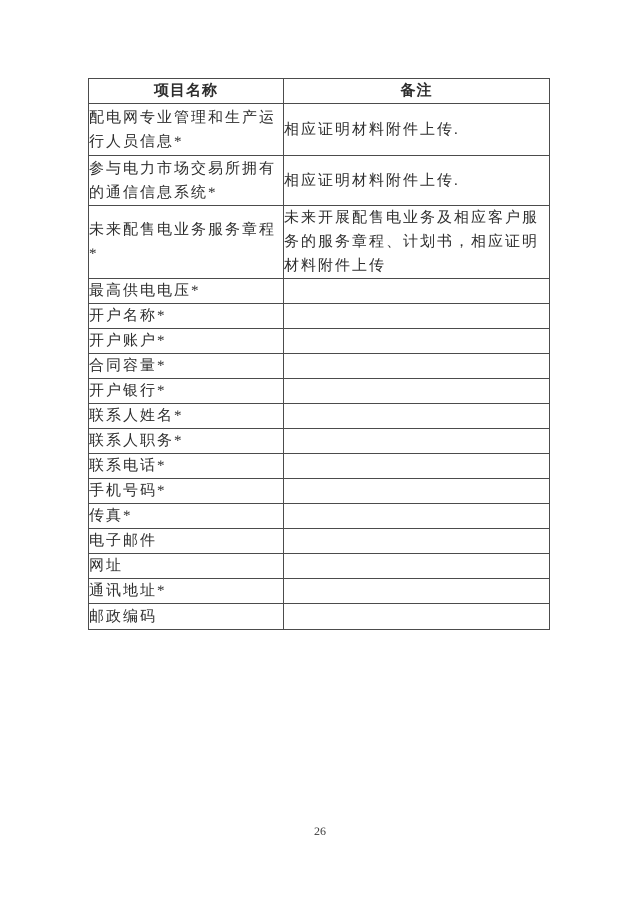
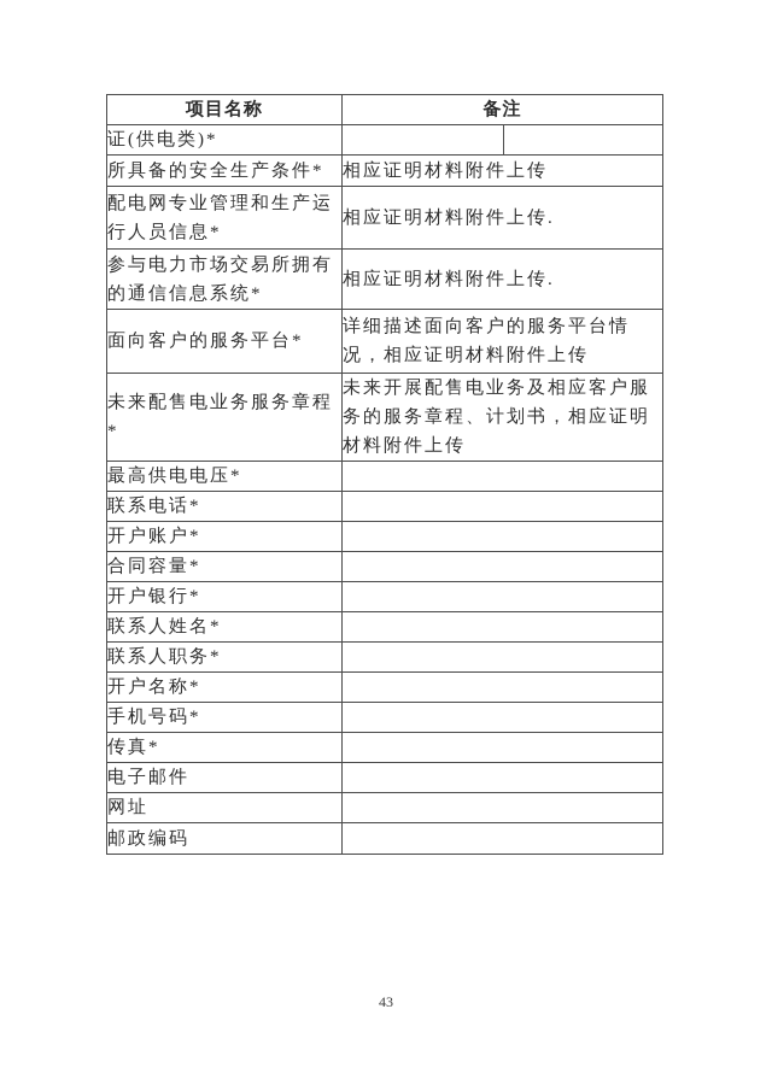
  项目名称	备注
+ 证(供电类)*
+ 所具备的安全生产条件*	相应证明材料附件上传
  配电网专业管理和生产运行人员信息*	相应证明材料附件上传.
  参与电力市场交易所拥有的通信信息系统*	相应证明材料附件上传.
+ 面向客户的服务平台*	详细描述面向客户的服务平台情况，相应证明材料附件上传
  未来配售电业务服务章程*	未来开展配售电业务及相应客户服务的服务章程、计划书，相应证明材料附件上传
  最高供电电压*
- 开户名称*
+ 联系电话*
  开户账户*
  合同容量*
  开户银行*
  联系人姓名*
  联系人职务*
- 联系电话*
+ 开户名称*
  手机号码*
  传真*
  电子邮件
  网址
- 通讯地址*
  邮政编码
- 26
+ 43
